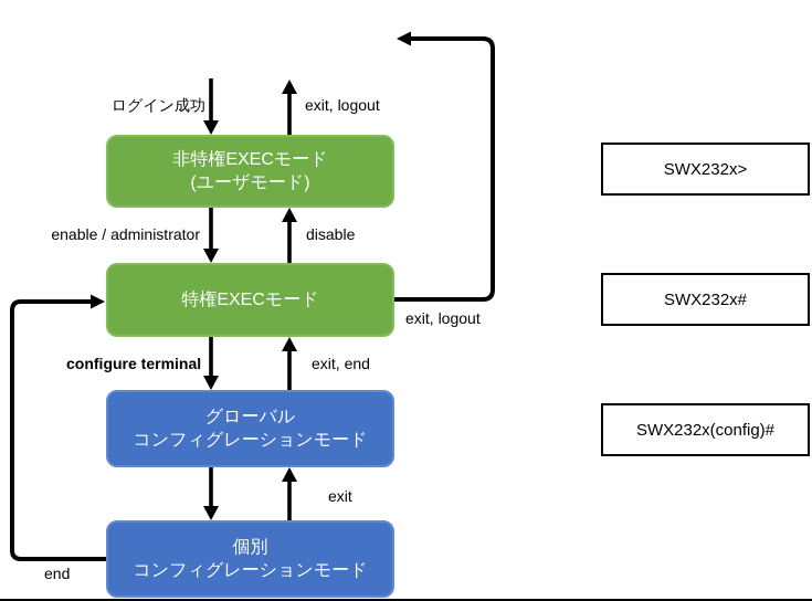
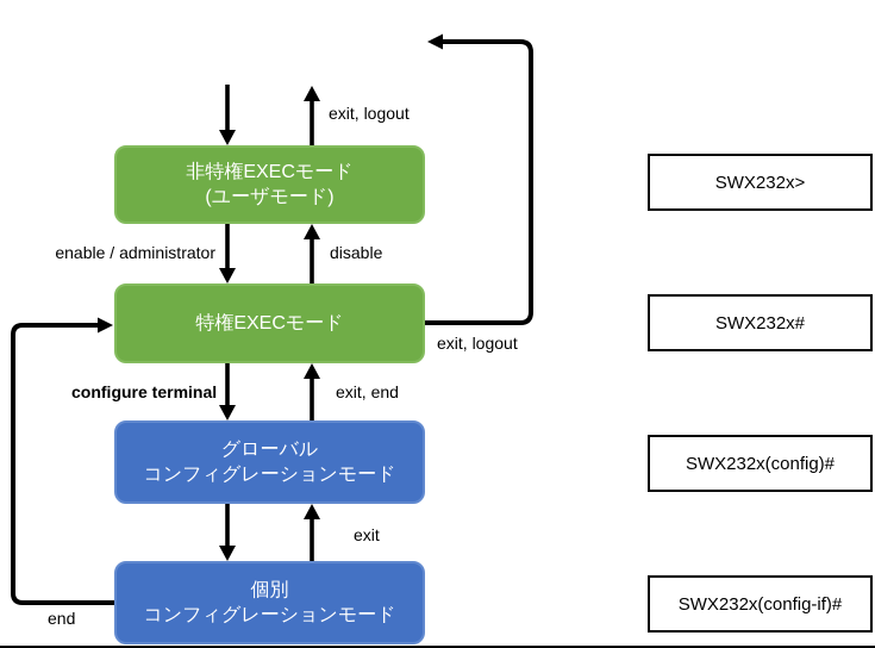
  非特権EXECモード
  (ユーザモード)
  特権EXECモード
  グローバル
  コンフィグレーションモード
  個別
  コンフィグレーションモード
- ログイン成功
  exit, logout
  enable / administrator
  disable
  configure terminal
  exit, end
  exit
  end
  exit, logout
  SWX232x>
  SWX232x#
  SWX232x(config)#
+ SWX232x(config-if)#
